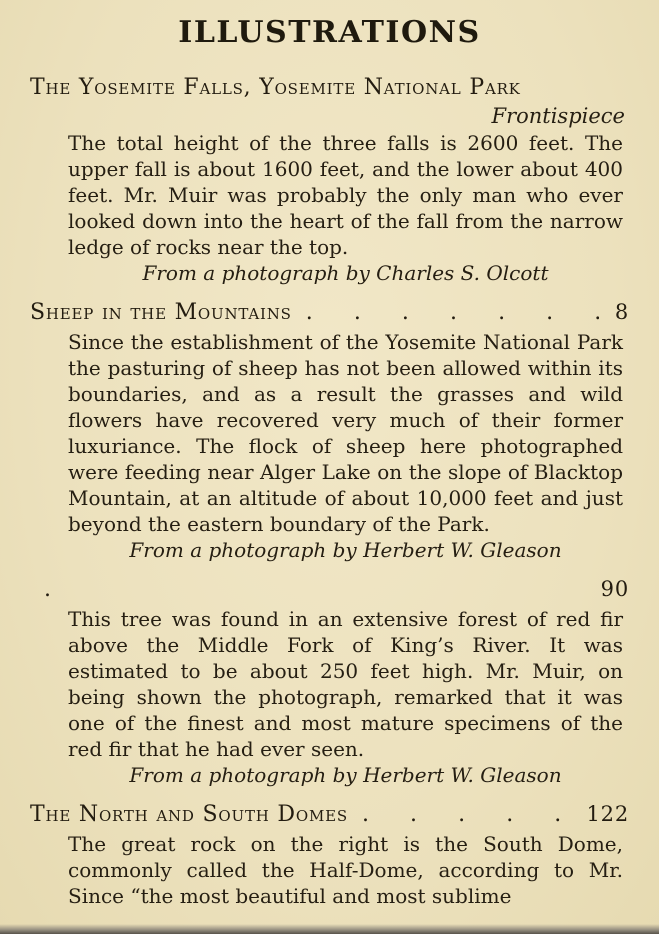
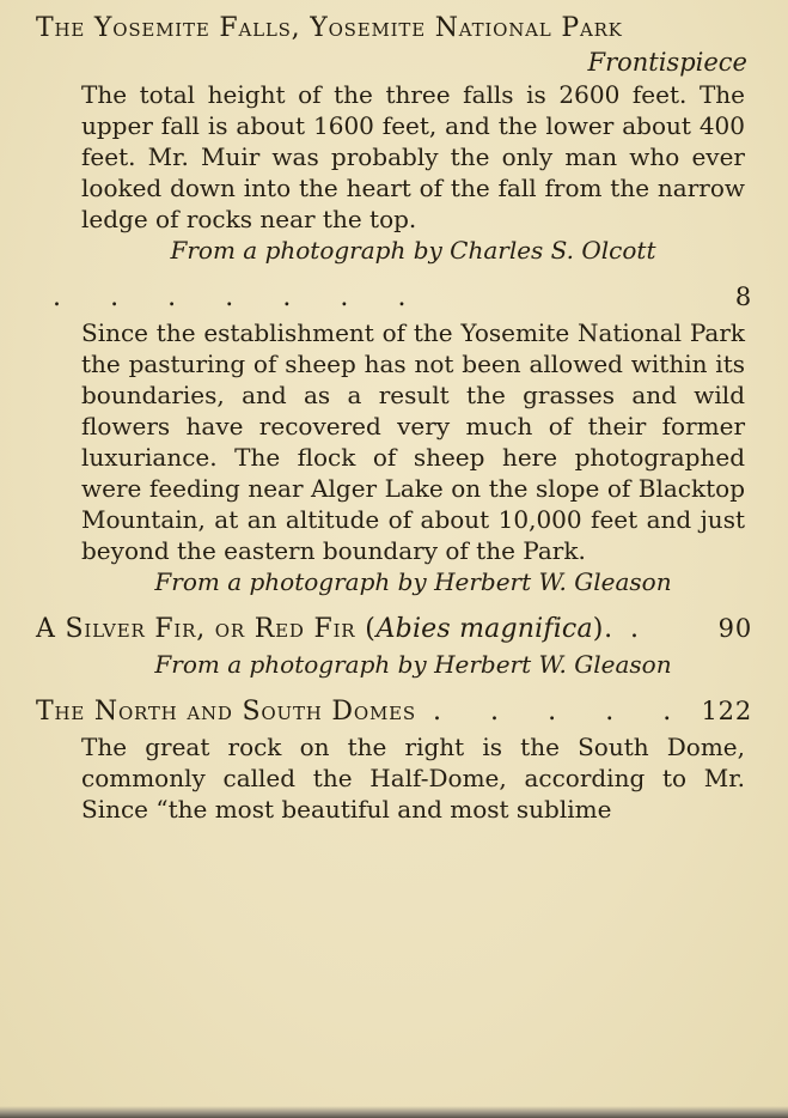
- ILLUSTRATIONS
  The Yosemite Falls, Yosemite National Park
  Frontispiece
  The total height of the three falls is 2600 feet. The upper fall is about 1600 feet, and the lower about 400 feet. Mr. Muir was probably the only man who ever looked down into the heart of the fall from the narrow ledge of rocks near the top.
  From a photograph by Charles S. Olcott
- Sheep in the Mountains
  . . . . . . .
  8
  Since the establishment of the Yosemite National Park the pasturing of sheep has not been allowed within its boundaries, and as a result the grasses and wild flowers have recovered very much of their former luxuriance. The flock of sheep here photographed were feeding near Alger Lake on the slope of Blacktop Mountain, at an altitude of about 10,000 feet and just beyond the eastern boundary of the Park.
  From a photograph by Herbert W. Gleason
+ A Silver Fir, or Red Fir (Abies magnifica).
  .
  90
- This tree was found in an extensive forest of red fir above the Middle Fork of King’s River. It was estimated to be about 250 feet high. Mr. Muir, on being shown the photograph, remarked that it was one of the finest and most mature specimens of the red fir that he had ever seen.
  From a photograph by Herbert W. Gleason
  The North and South Domes
  . . . . .
  122
  The great rock on the right is the South Dome, commonly called the Half-Dome, according to Mr. Since “the most beautiful and most sublime
